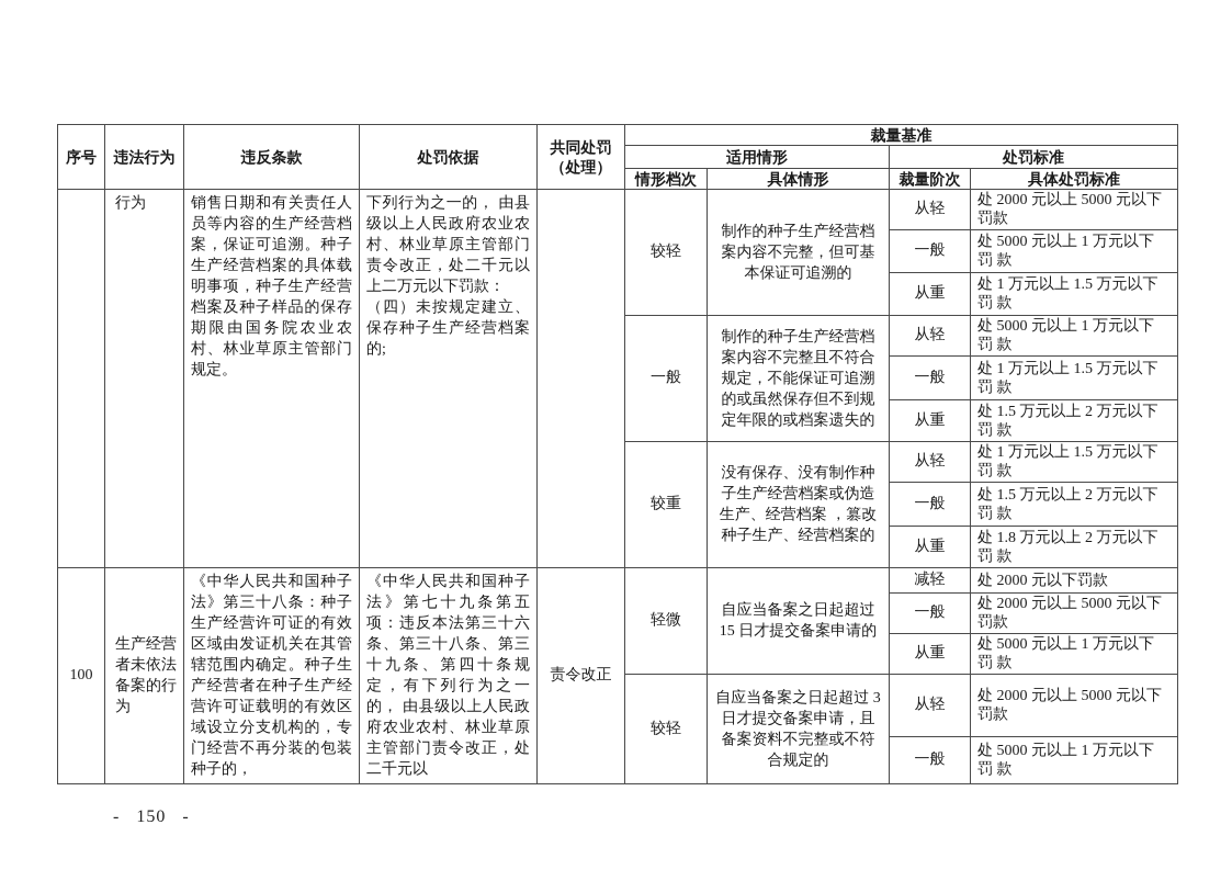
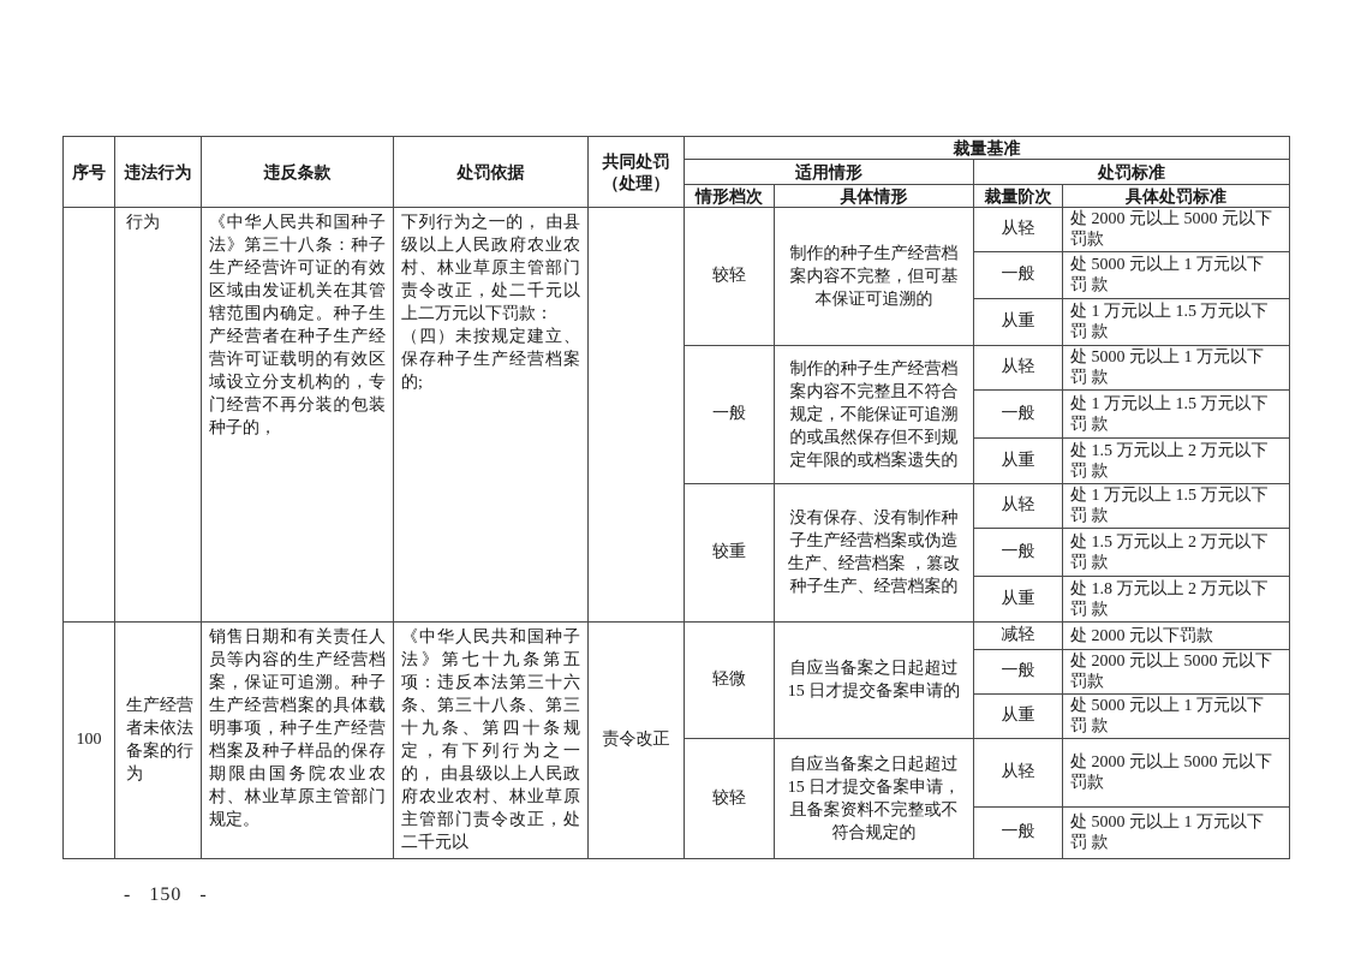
  序号	违法行为	违反条款	处罚依据	共同处罚 （处理）	裁量基准
  适用情形	处罚标准
  情形档次	具体情形	裁量阶次	具体处罚标准
- 	行为	销售日期和有关责任人员等内容的生产经营档案，保证可追溯。种子生产经营档案的具体载明事项，种子生产经营档案及种子样品的保存期限由国务院农业农村、林业草原主管部门规定。	下列行为之一的， 由县 级以上人民政府农业农 村、林业草原主管部门 责令改正，处二千元以 上二万元以下罚款： （四）未按规定建立、保存种子生产经营档案的;		较轻	制作的种子生产经营档案内容不完整，但可基本保证可追溯的	从轻	处 2000 元以上 5000 元以下 罚款
+ 	行为	《中华人民共和国种子法》第三十八条：种子生产经营许可证的有效区域由发证机关在其管辖范围内确定。种子生产经营者在种子生产经营许可证载明的有效区域设立分支机构的，专门经营不再分装的包装种子的，	下列行为之一的， 由县 级以上人民政府农业农 村、林业草原主管部门 责令改正，处二千元以 上二万元以下罚款： （四）未按规定建立、保存种子生产经营档案的;		较轻	制作的种子生产经营档案内容不完整，但可基本保证可追溯的	从轻	处 2000 元以上 5000 元以下 罚款
  一般	处 5000 元以上 1 万元以下 罚 款
  从重	处 1 万元以上 1.5 万元以下 罚 款
  一般	制作的种子生产经营档案内容不完整且不符合规定，不能保证可追溯的或虽然保存但不到规定年限的或档案遗失的	从轻	处 5000 元以上 1 万元以下 罚 款
  一般	处 1 万元以上 1.5 万元以下 罚 款
  从重	处 1.5 万元以上 2 万元以下 罚 款
  较重	没有保存、没有制作种子生产经营档案或伪造生产、经营档案 ，篡改种子生产、经营档案的	从轻	处 1 万元以上 1.5 万元以下 罚 款
  一般	处 1.5 万元以上 2 万元以下 罚 款
  从重	处 1.8 万元以上 2 万元以下 罚 款
- 100	生产经营者未依法备案的行为	《中华人民共和国种子法》第三十八条：种子生产经营许可证的有效区域由发证机关在其管辖范围内确定。种子生产经营者在种子生产经营许可证载明的有效区域设立分支机构的，专门经营不再分装的包装种子的，	《中华人民共和国种子法》第七十九条第五项：违反本法第三十六条、第三十八条、第三十九条、第四十条规定，有下列行为之一的， 由县级以上人民政府农业农村、林业草原主管部门责令改正，处二千元以	责令改正	轻微	自应当备案之日起超过 15 日才提交备案申请的	减轻	处 2000 元以下罚款
+ 100	生产经营者未依法备案的行为	销售日期和有关责任人员等内容的生产经营档案，保证可追溯。种子生产经营档案的具体载明事项，种子生产经营档案及种子样品的保存期限由国务院农业农村、林业草原主管部门规定。	《中华人民共和国种子法》第七十九条第五项：违反本法第三十六条、第三十八条、第三十九条、第四十条规定，有下列行为之一的， 由县级以上人民政府农业农村、林业草原主管部门责令改正，处二千元以	责令改正	轻微	自应当备案之日起超过 15 日才提交备案申请的	减轻	处 2000 元以下罚款
  一般	处 2000 元以上 5000 元以下 罚款
  从重	处 5000 元以上 1 万元以下 罚 款
- 较轻	自应当备案之日起超过 3 日才提交备案申请，且备案资料不完整或不符合规定的	从轻	处 2000 元以上 5000 元以下 罚款
+ 较轻	自应当备案之日起超过 15 日才提交备案申请，且备案资料不完整或不符合规定的	从轻	处 2000 元以上 5000 元以下 罚款
  一般	处 5000 元以上 1 万元以下 罚 款
  - 150 -
